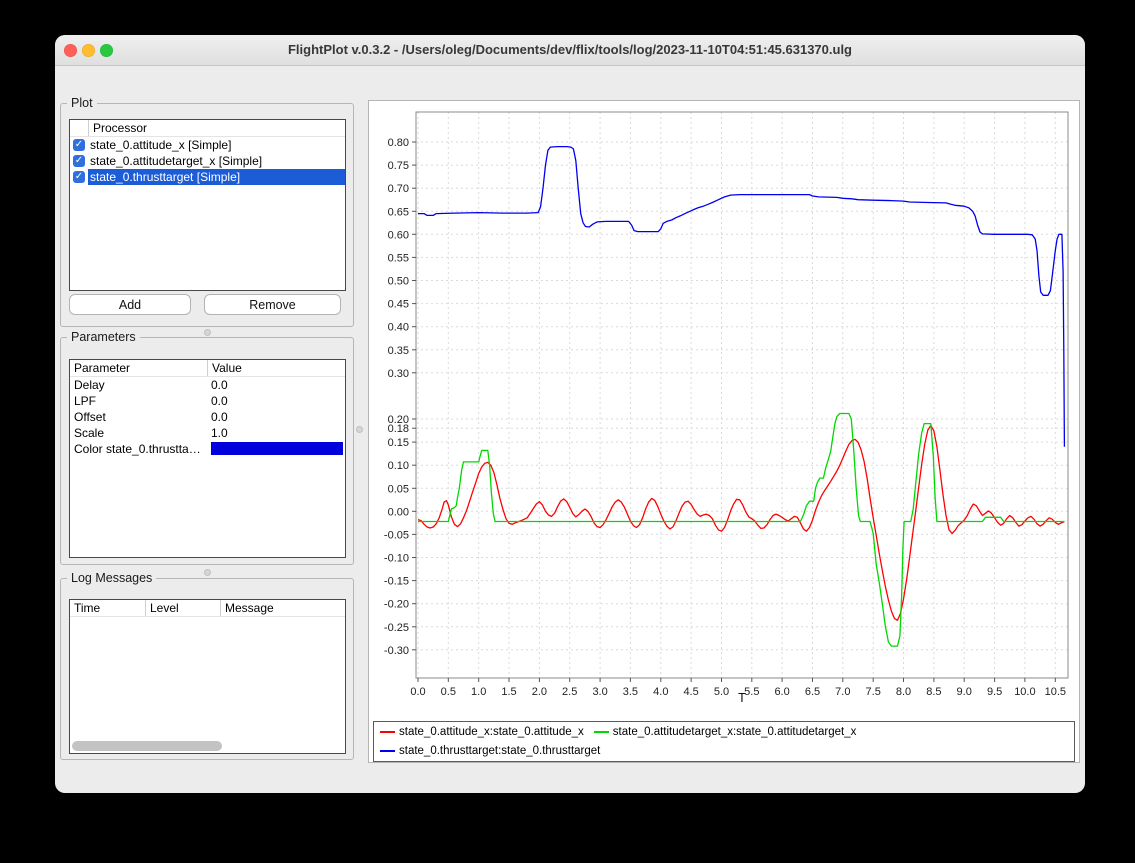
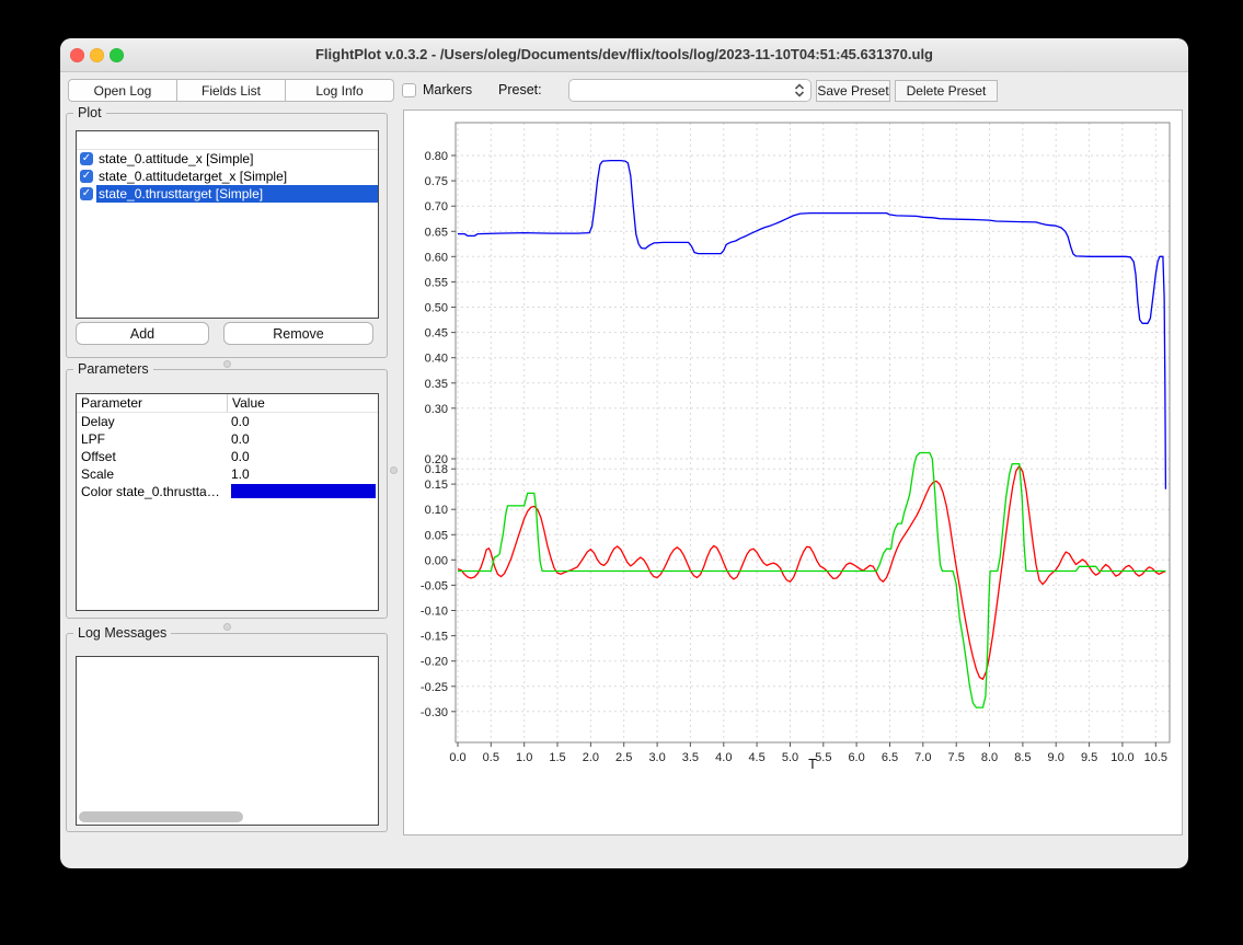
  FlightPlot v.0.3.2 - /Users/oleg/Documents/dev/flix/tools/log/2023-11-10T04:51:45.631370.ulg
+ Open Log
+ Fields List
+ Log Info
+ Markers
+ Preset:
+ Save Preset
+ Delete Preset
  Plot
- Processor
  ✓
  state_0.attitude_x [Simple]
  ✓
  state_0.attitudetarget_x [Simple]
  ✓
  state_0.thrusttarget [Simple]
  Add
  Remove
  Parameters
  Parameter
  Value
  Delay
  0.0
  LPF
  0.0
  Offset
  0.0
  Scale
  1.0
  Color state_0.thrustta…
  Log Messages
- Time
- Level
- Message
  0.0
  0.5
  1.0
  1.5
  2.0
  2.5
  3.0
  3.5
  4.0
  4.5
  5.0
  5.5
  6.0
  6.5
  7.0
  7.5
  8.0
  8.5
  9.0
  9.5
  10.0
  10.5
  -0.30
  -0.25
  -0.20
  -0.15
  -0.10
  -0.05
  0.00
  0.05
  0.10
  0.15
  0.20
  0.18
  0.30
  0.35
  0.40
  0.45
  0.50
  0.55
  0.60
  0.65
  0.70
  0.75
  0.80
  T
- state_0.attitude_x:state_0.attitude_x
- state_0.attitudetarget_x:state_0.attitudetarget_x
- state_0.thrusttarget:state_0.thrusttarget
